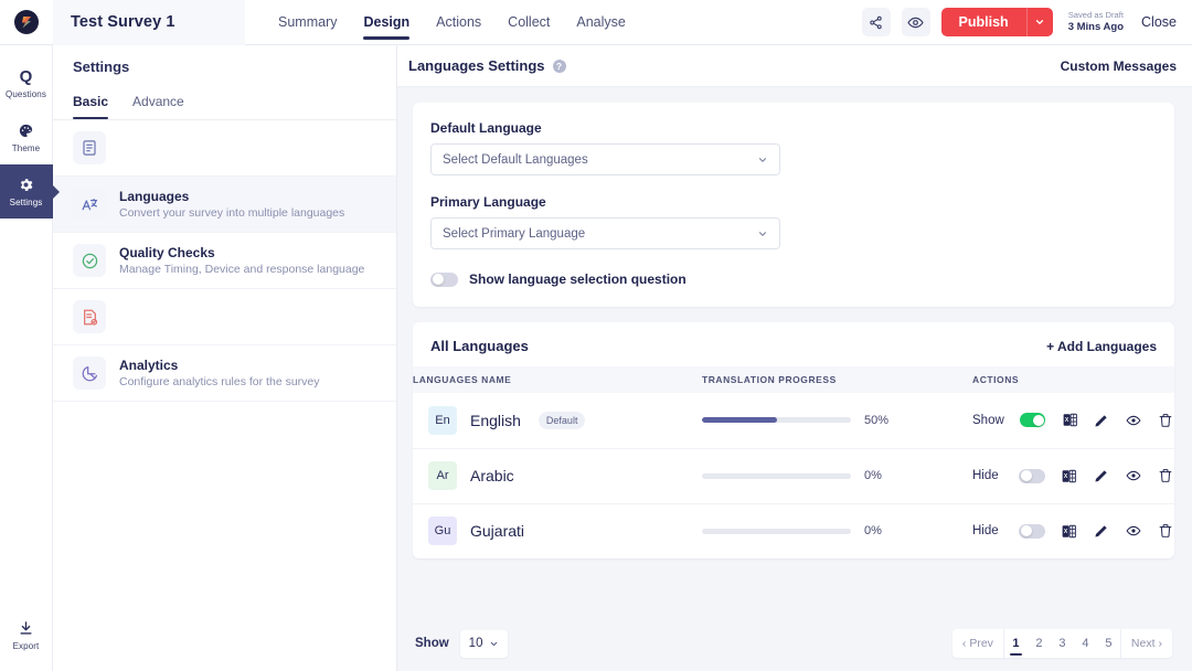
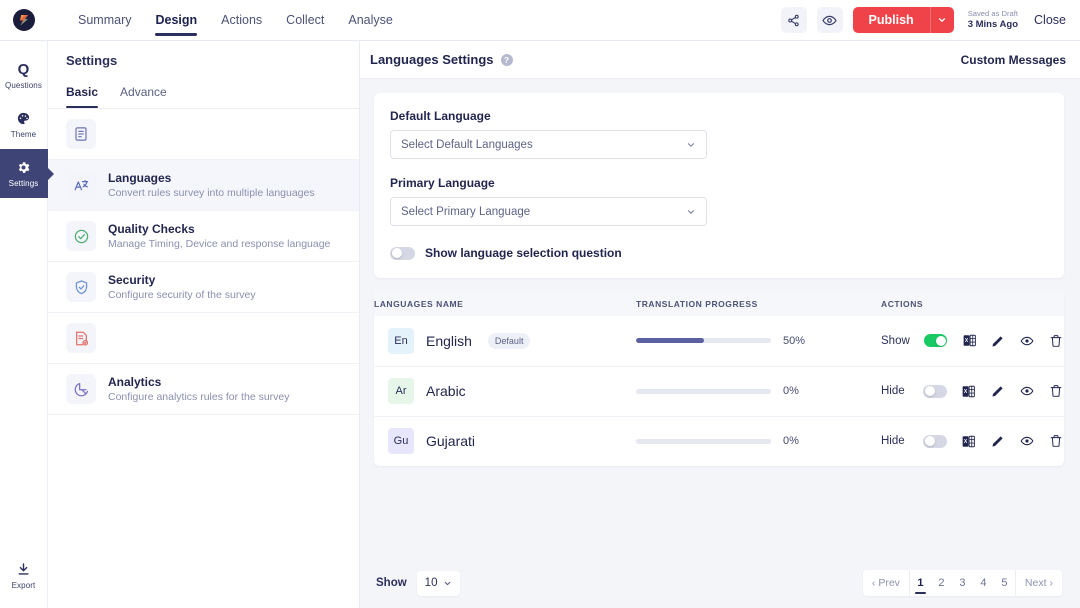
- Test Survey 1
  Summary
  Design
  Actions
  Collect
  Analyse
  Publish
  Saved as Draft
  3 Mins Ago
  Close
  Q
  Questions
  Theme
  Settings
  Export
  Settings
  Basic
  Advance
  Languages
- Convert your survey into multiple languages
+ Convert rules survey into multiple languages
  Quality Checks
  Manage Timing, Device and response language
+ Security
+ Configure security of the survey
  Analytics
  Configure analytics rules for the survey
  Languages Settings
  ?
  Custom Messages
  Default Language
  Select Default Languages
  Primary Language
  Select Primary Language
  Show language selection question
- All Languages
- + Add Languages
  LANGUAGES NAME	TRANSLATION PROGRESS	ACTIONS
  En English Default	50%	Show
  Ar Arabic	0%	Hide
  Gu Gujarati	0%	Hide
  Show
  10
  ‹
  Prev
  1
  2
  3
  4
  5
  Next
  ›
